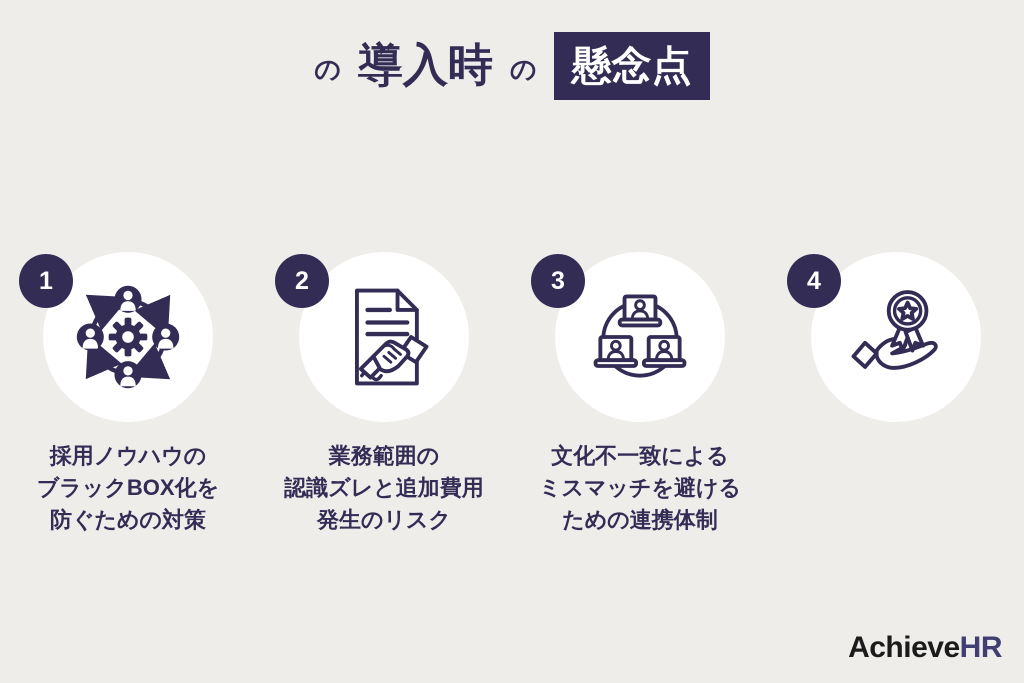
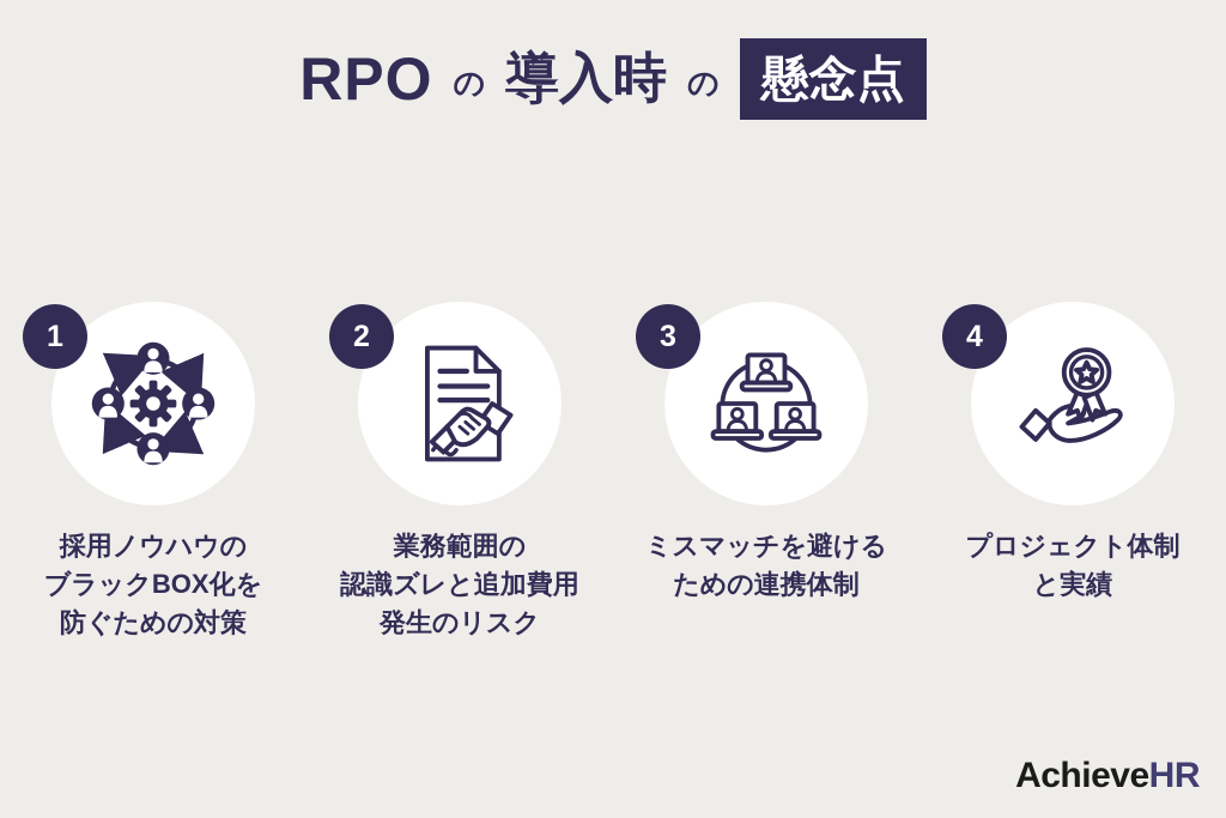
+ RPO
  の
  導入時
  の
  懸念点
  1
  採用ノウハウの
  ブラックBOX化を
  防ぐための対策
  2
  業務範囲の
  認識ズレと追加費用
  発生のリスク
  3
- 文化不一致による
  ミスマッチを避ける
  ための連携体制
  4
+ プロジェクト体制
+ と実績
  Achieve
  HR
